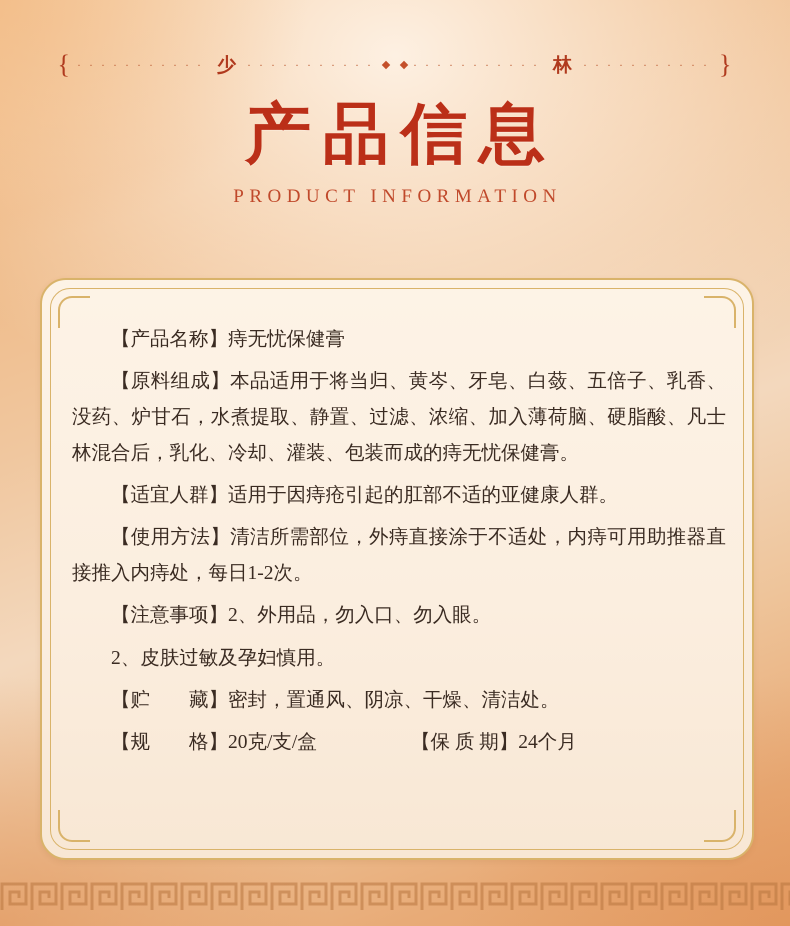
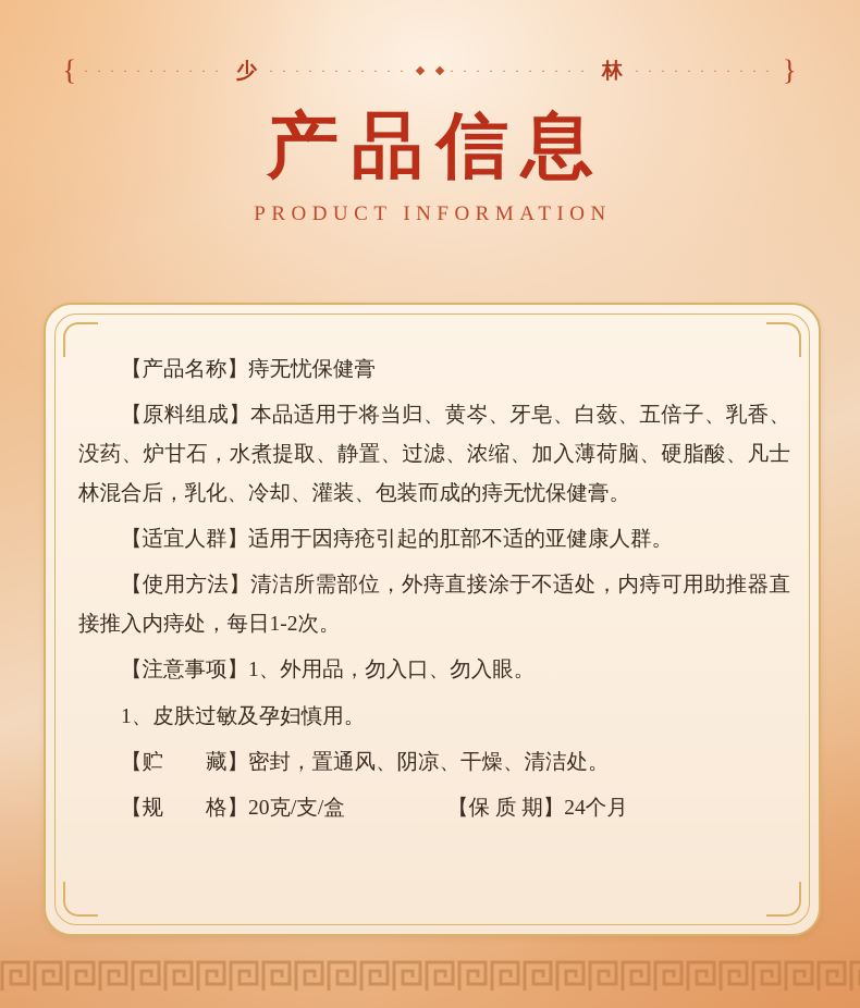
  {
  · · · · · · · · · · ·
  少
  · · · · · · · · · · ·
  · · · · · · · · · · ·
  林
  · · · · · · · · · · ·
  }
  产品信息
  PRODUCT INFORMATION
  【产品名称】痔无忧保健膏
  【原料组成】本品适用于将当归、黄岑、牙皂、白蔹、五倍子、乳香、没药、炉甘石，水煮提取、静置、过滤、浓缩、加入薄荷脑、硬脂酸、凡士林混合后，乳化、冷却、灌装、包装而成的痔无忧保健膏。
  【适宜人群】适用于因痔疮引起的肛部不适的亚健康人群。
  【使用方法】清洁所需部位，外痔直接涂于不适处，内痔可用助推器直接推入内痔处，每日1-2次。
- 【注意事项】2、外用品，勿入口、勿入眼。
+ 【注意事项】1、外用品，勿入口、勿入眼。
- 2、皮肤过敏及孕妇慎用。
+ 1、皮肤过敏及孕妇慎用。
  【贮 藏】密封，置通风、阴凉、干燥、清洁处。
  【规 格】20克/支/盒
  【保 质 期】24个月
